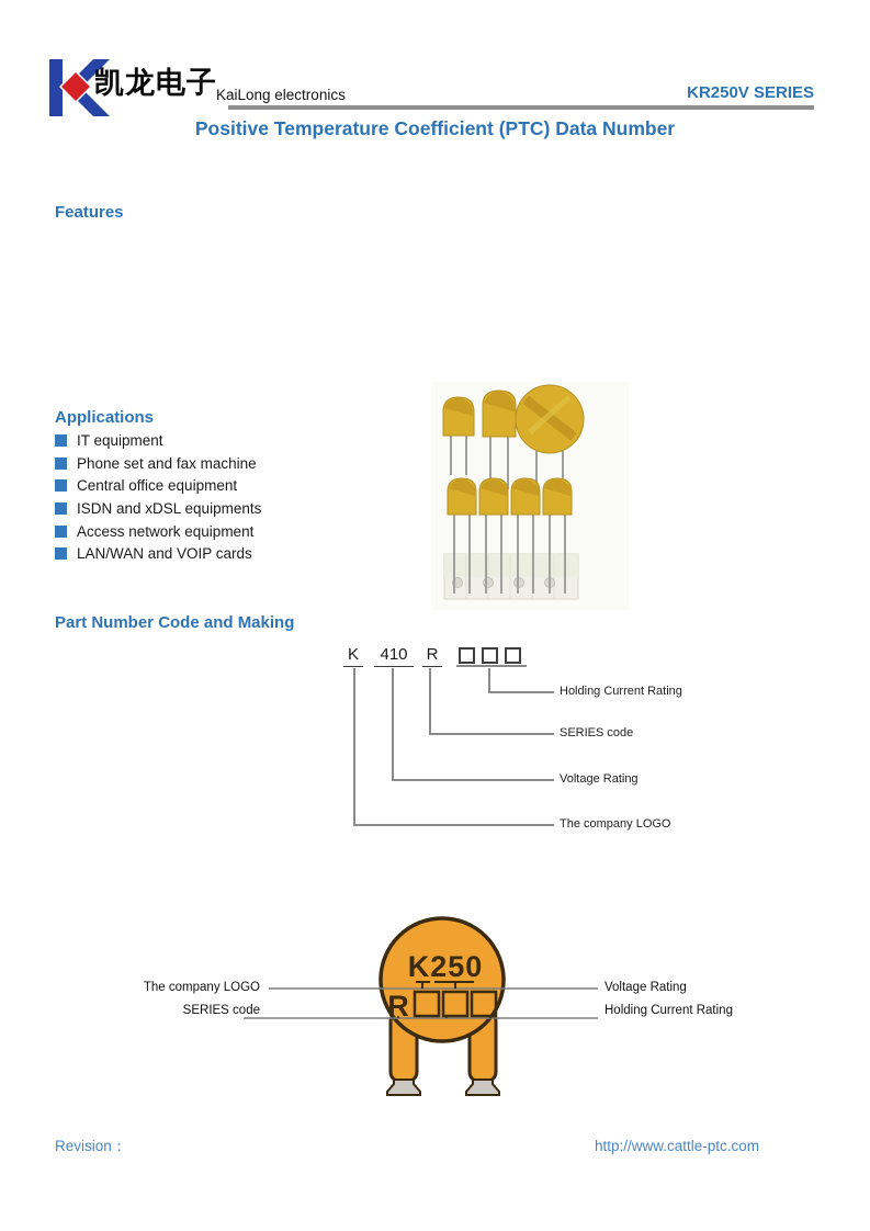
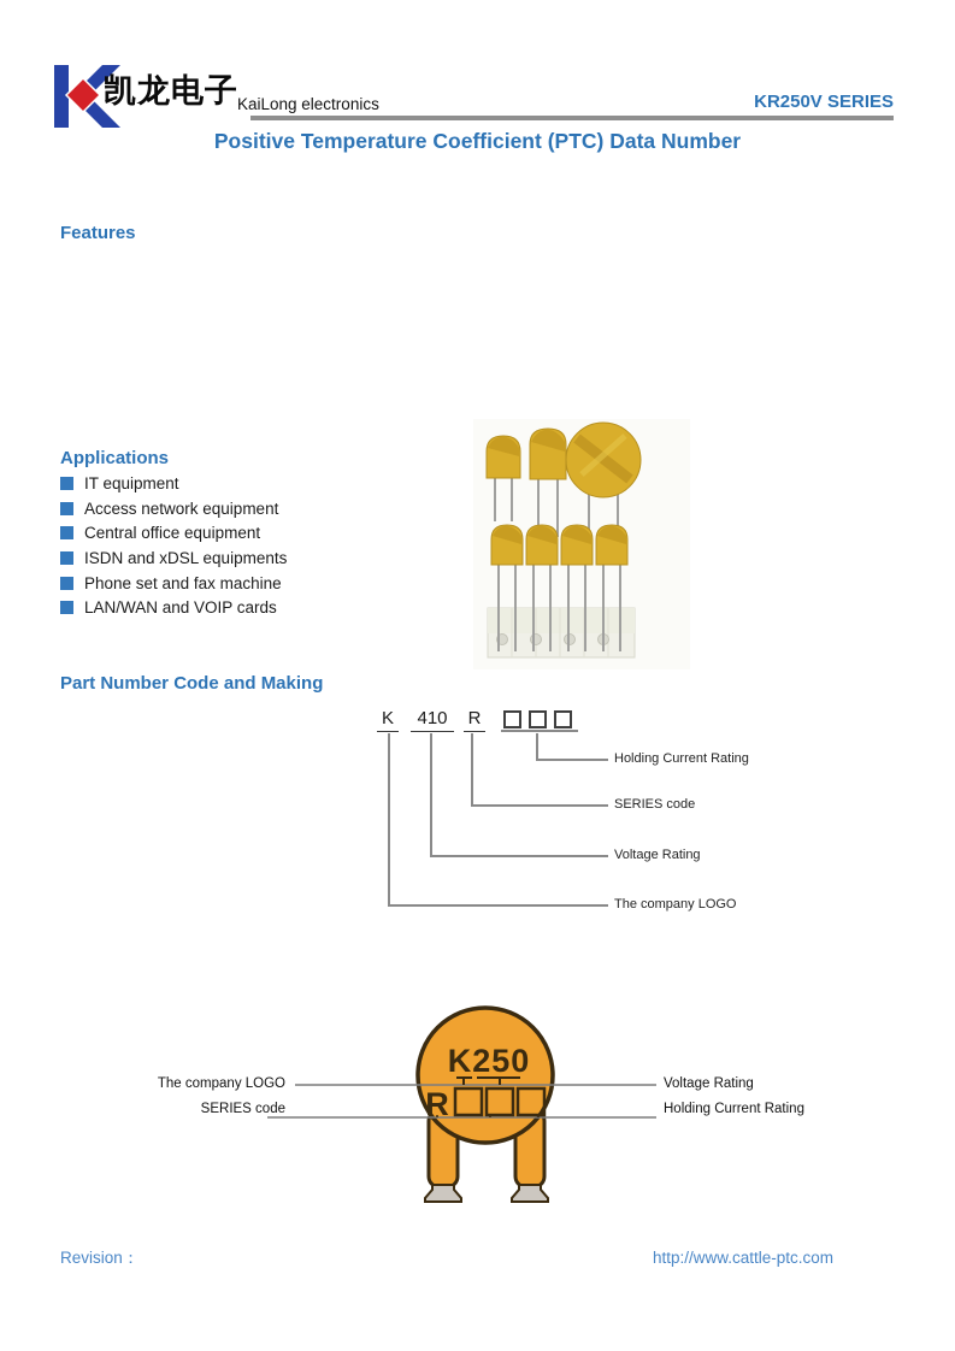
  凯龙电子
  KaiLong electronics
  KR250V SERIES
  Positive Temperature Coefficient (PTC) Data Number
  Features
  Applications
  IT equipment
- Phone set and fax machine
+ Access network equipment
  Central office equipment
  ISDN and xDSL equipments
- Access network equipment
+ Phone set and fax machine
  LAN/WAN and VOIP cards
  Part Number Code and Making
  K
  410
  R
  Holding Current Rating
  SERIES code
  Voltage Rating
  The company LOGO
  K250
  R
  The company LOGO
  SERIES code
  Voltage Rating
  Holding Current Rating
  Revision：
  http://www.cattle-ptc.com
